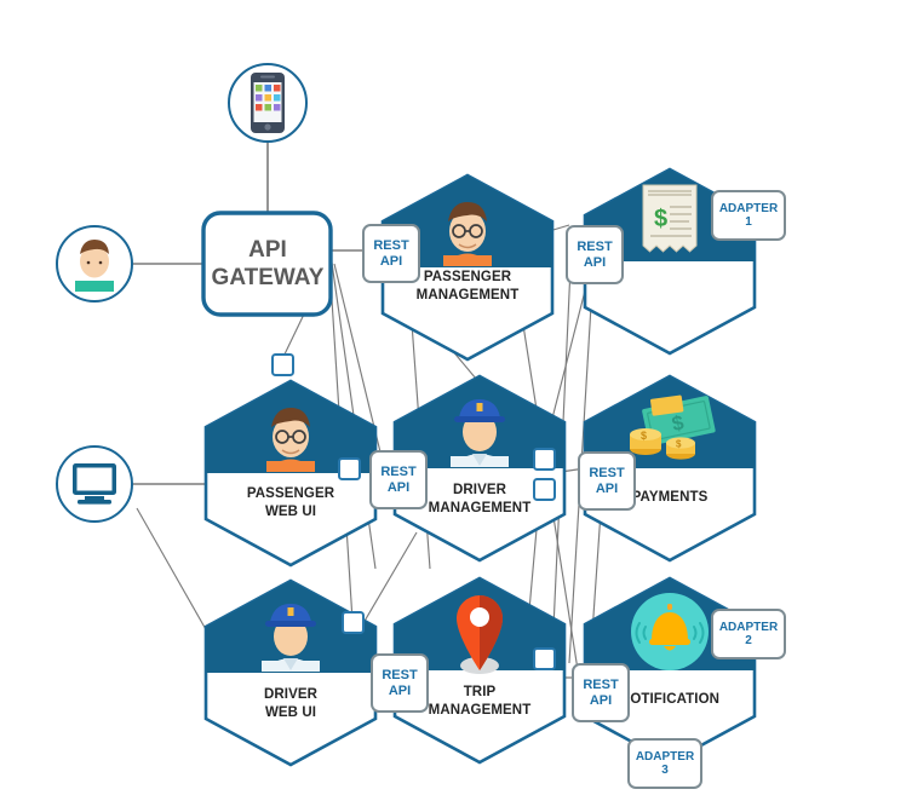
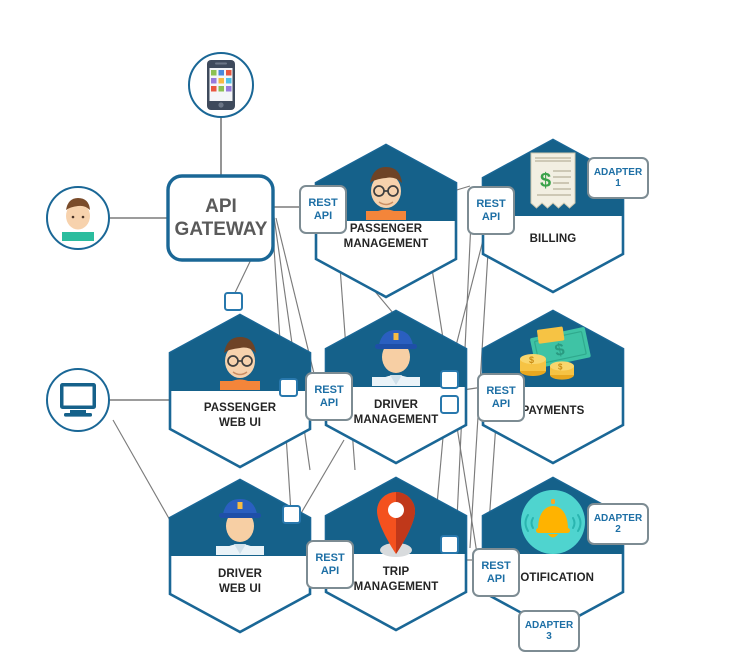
  $
  $
  $
  API
  GATEWAY
  PASSENGER
  MANAGEMENT
+ BILLING
  PASSENGER
  WEB UI
  DRIVER
  MANAGEMENT
  PAYMENTS
  DRIVER
  WEB UI
  TRIP
  MANAGEMENT
  OTIFICATION
  REST
  API
  REST
  API
  REST
  API
  REST
  API
  REST
  API
  REST
  API
  ADAPTER
  1
  ADAPTER
  2
  ADAPTER
  3
